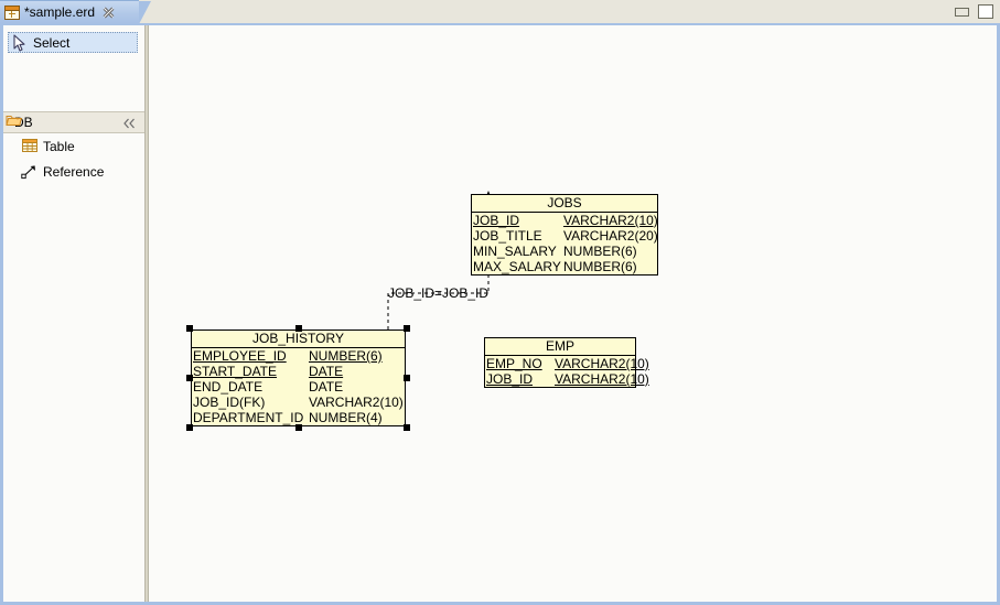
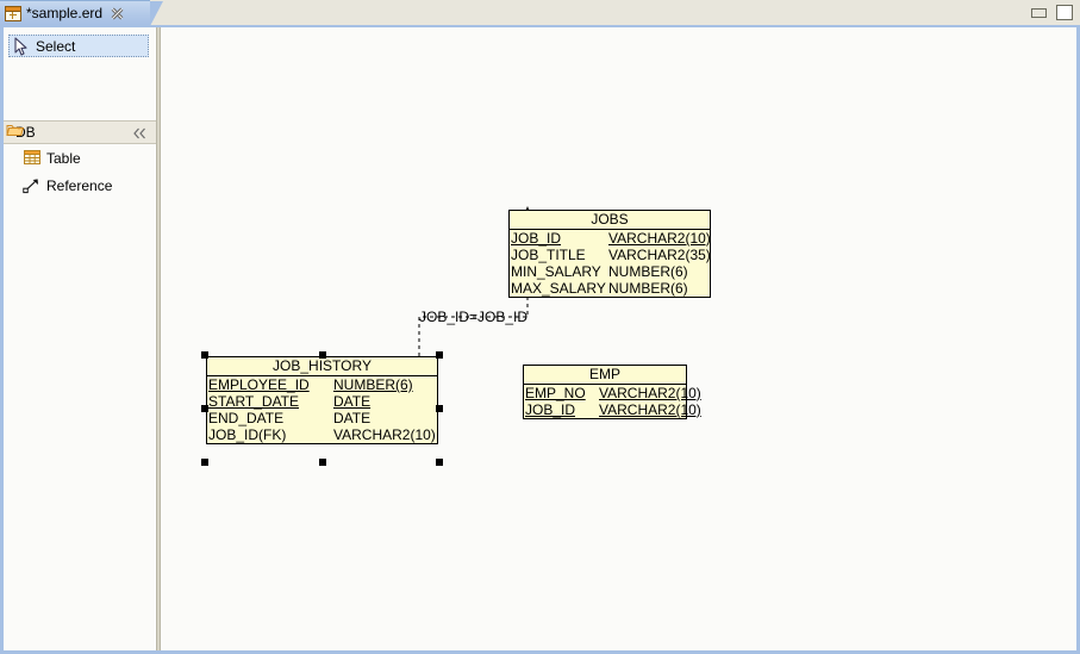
  *sample.erd
  Select
  Table
  Reference
  JOB_ID=JOB_ID
  JOBS
  JOB_ID
  VARCHAR2(10)
  JOB_TITLE
- VARCHAR2(20)
+ VARCHAR2(35)
  MIN_SALARY
  NUMBER(6)
  MAX_SALARY
  NUMBER(6)
  JOB_HISTORY
  EMPLOYEE_ID
  NUMBER(6)
  START_DATE
  DATE
  END_DATE
  DATE
  JOB_ID(FK)
  VARCHAR2(10)
- DEPARTMENT_ID
- NUMBER(4)
  EMP
  EMP_NO
  VARCHAR2(10)
  JOB_ID
  VARCHAR2(10)
